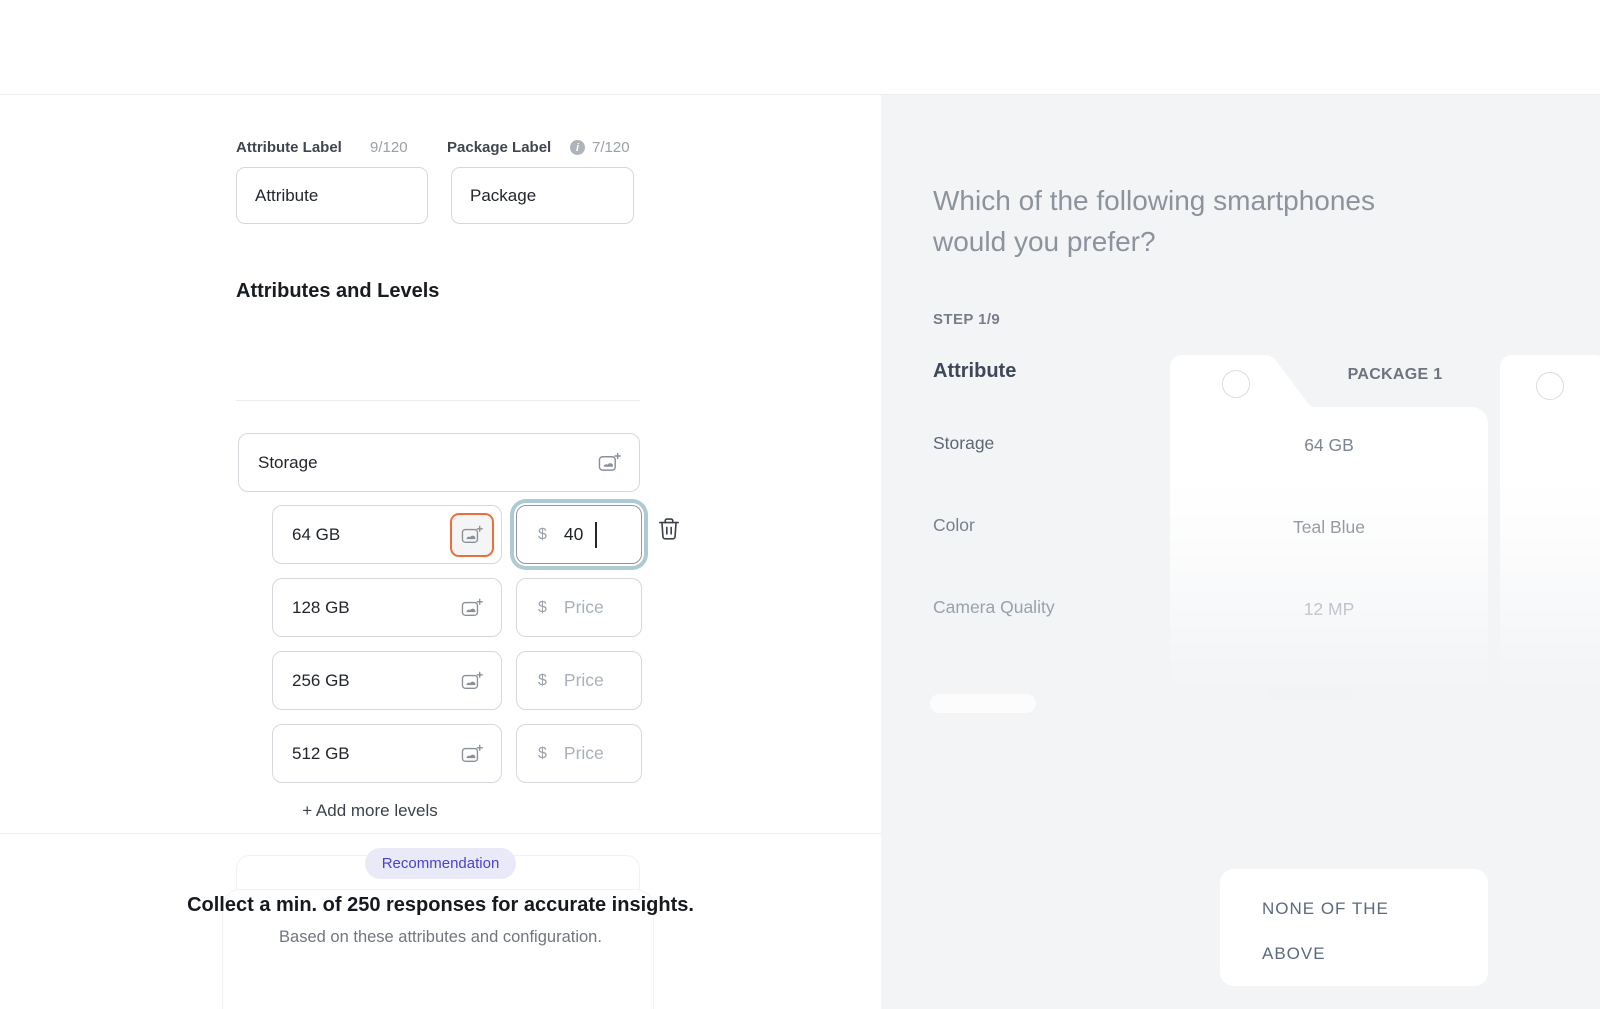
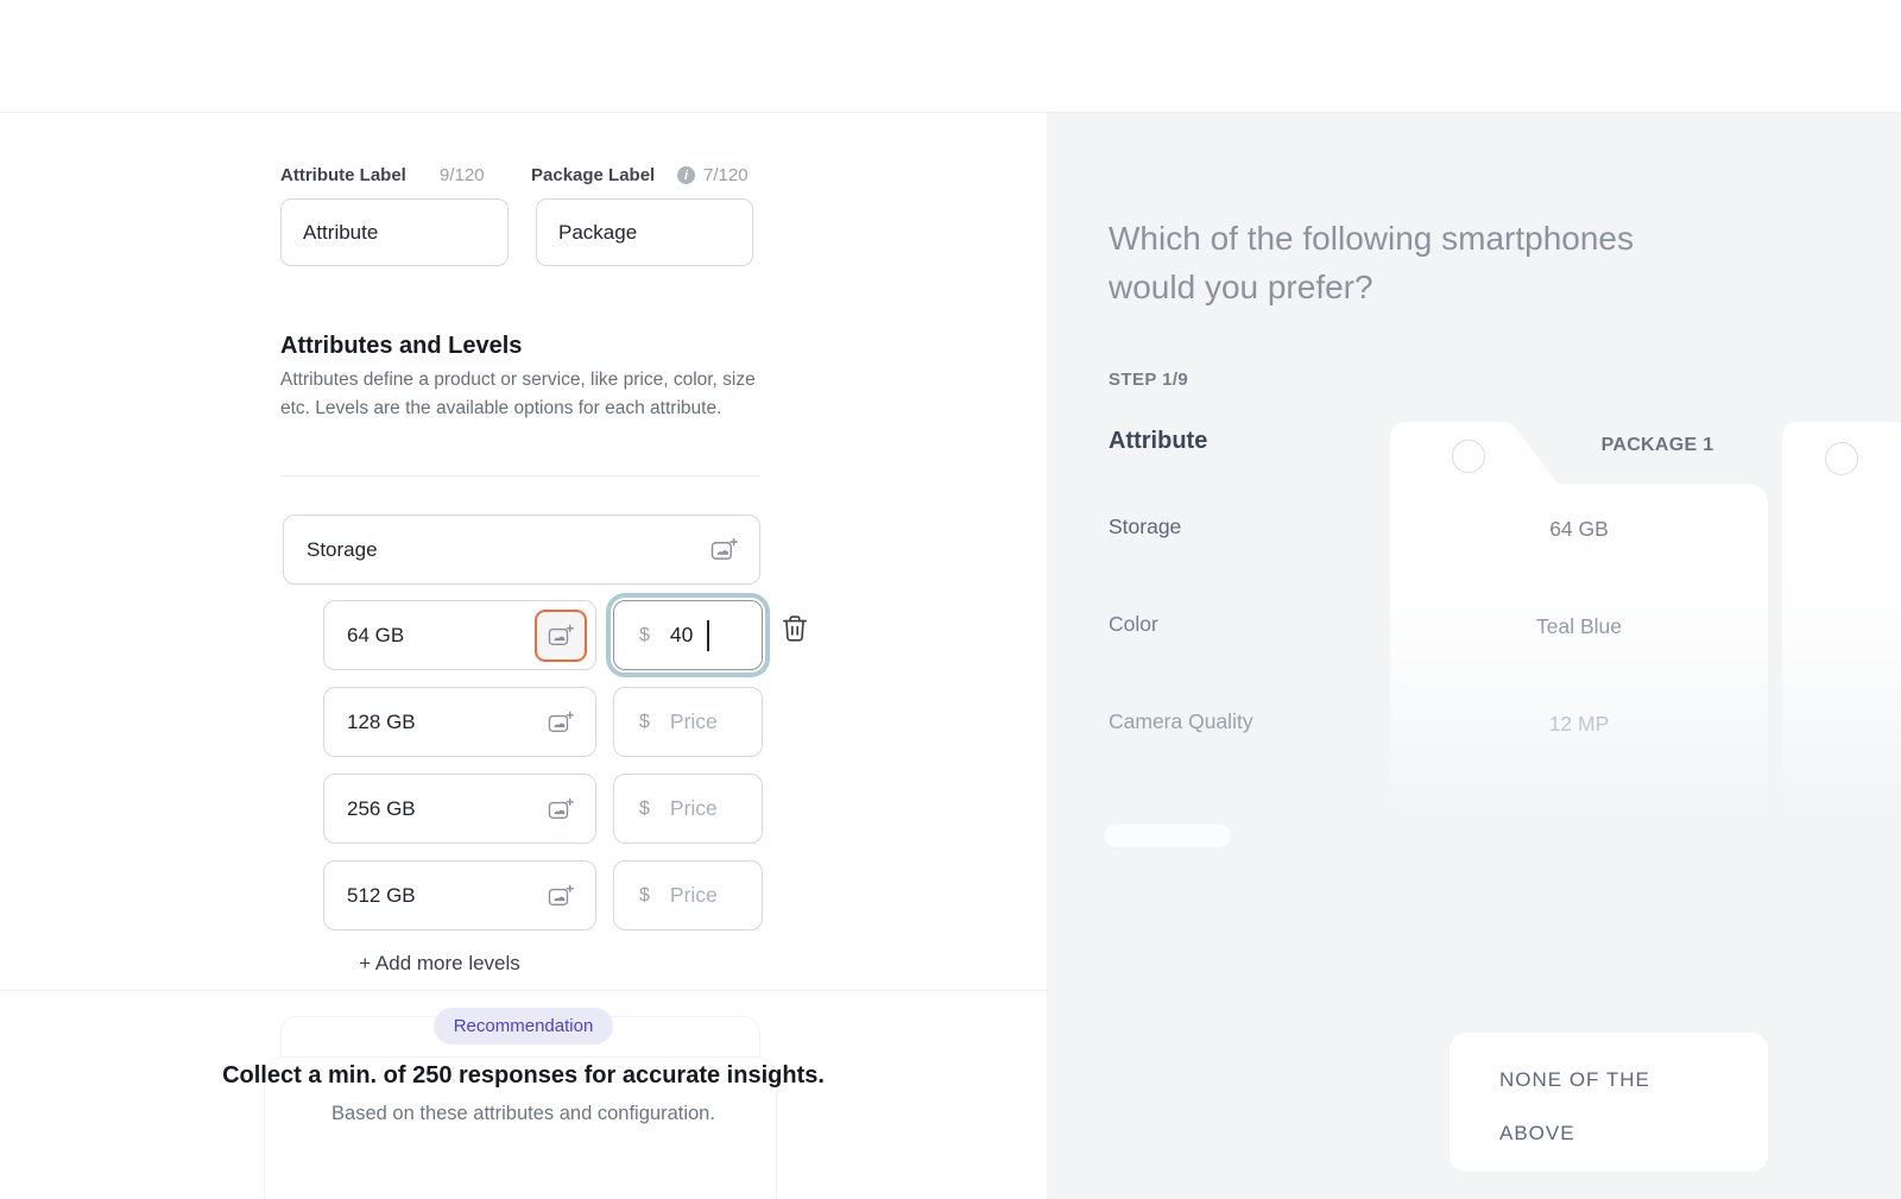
  Which of the following smartphones would you prefer?
  STEP 1/9
  Attribute
  Storage
  Color
  Camera Quality
  64 GB
  Teal Blue
  12 MP
  PACKAGE 1
  NONE OF THE ABOVE
  Attribute Label
  9/120
  Package Label
  i
  7/120
  Attribute
  Package
  Attributes and Levels
+ Attributes define a product or service, like price, color, size etc. Levels are the available options for each attribute.
  Storage
  64 GB
  $
  40
  128 GB
  $
  Price
  256 GB
  $
  Price
  512 GB
  $
  Price
  + Add more levels
  Recommendation
  Collect a min. of 250 responses for accurate insights.
  Based on these attributes and configuration.
